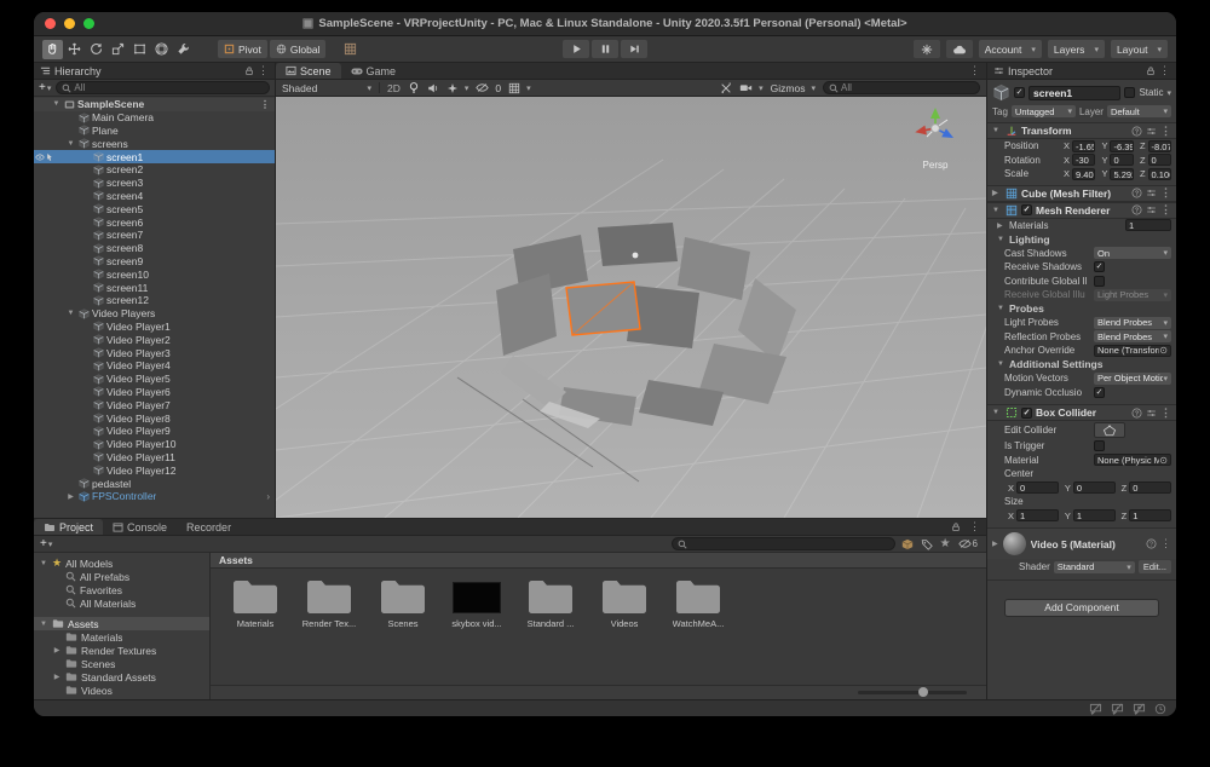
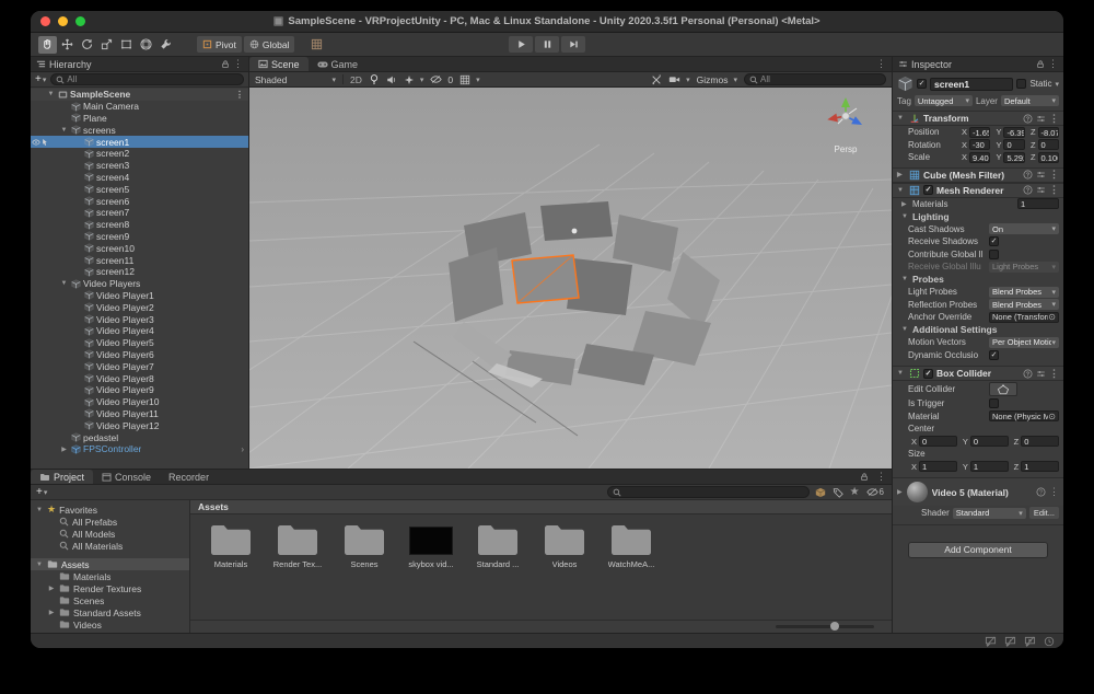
  SampleScene - VRProjectUnity - PC, Mac & Linux Standalone - Unity 2020.3.5f1 Personal (Personal) <Metal>
  Pivot
  Global
- Account
- Layers
- Layout
  Hierarchy
  ⋮
  +
  All
  SampleScene
  ⋮
  Main Camera
  Plane
  screens
  screen1
  screen2
  screen3
  screen4
  screen5
  screen6
  screen7
  screen8
  screen9
  screen10
  screen11
  screen12
  Video Players
  Video Player1
  Video Player2
  Video Player3
  Video Player4
  Video Player5
  Video Player6
  Video Player7
  Video Player8
  Video Player9
  Video Player10
  Video Player11
  Video Player12
  pedastel
  FPSController
  ›
  Scene
  Game
  ⋮
  Shaded
  2D
  0
  Gizmos
  All
  Persp
  Project
  Console
  Recorder
  ⋮
  +
  ★
  6
  ★
- All Models
+ Favorites
  All Prefabs
- Favorites
+ All Models
  All Materials
  Assets
  Materials
  Render Textures
  Scenes
  Standard Assets
  Videos
  Assets
  Materials
  Render Tex...
  Scenes
  skybox vid...
  Standard ...
  Videos
  WatchMeA...
  Inspector
  ⋮
  screen1
  Static
  Tag
  Untagged
  Layer
  Default
  Transform
  ⋮
  Position
  X
  -1.65
  Y
  -6.39
  Z
  -8.07
  Rotation
  X
  -30
  Y
  0
  Z
  0
  Scale
  X
  9.40
  Y
  5.29
  Z
  Cube (Mesh Filter)
  ⋮
  Mesh Renderer
  ⋮
  Materials
  1
  Lighting
  Cast Shadows
  On
  Receive Shadows
  Contribute Global Il
  Receive Global Illu
  Light Probes
  Probes
  Light Probes
  Blend Probes
  Reflection Probes
  Blend Probes
  Anchor Override
  None (Transfor
  ⊙
  Additional Settings
  Motion Vectors
  Per Object Motio
  Dynamic Occlusio
  Box Collider
  ⋮
  Edit Collider
  Is Trigger
  Material
  None (Physic M
  ⊙
  Center
  X
  0
  Y
  0
  Z
  0
  Size
  X
  1
  Y
  1
  Z
  1
  Video 5 (Material)
  ⋮
  Shader
  Standard
  Edit...
  Add Component
